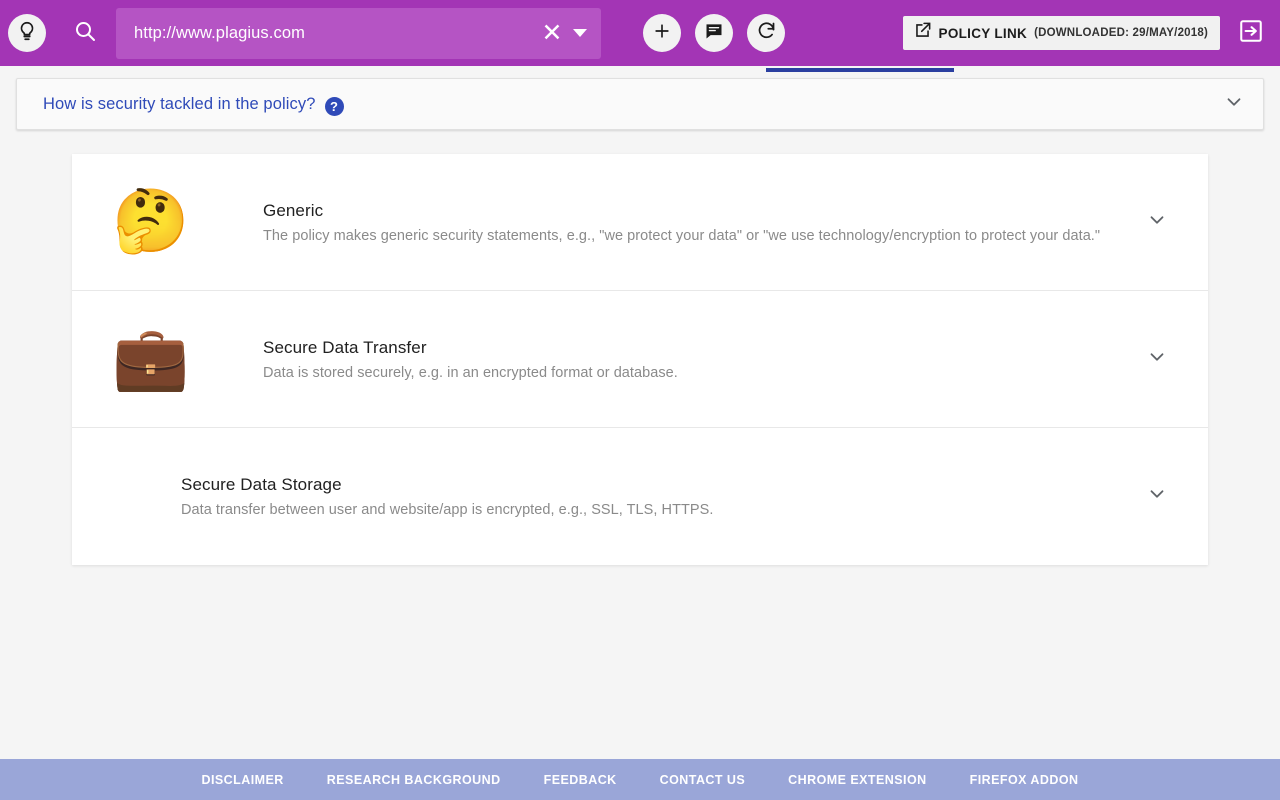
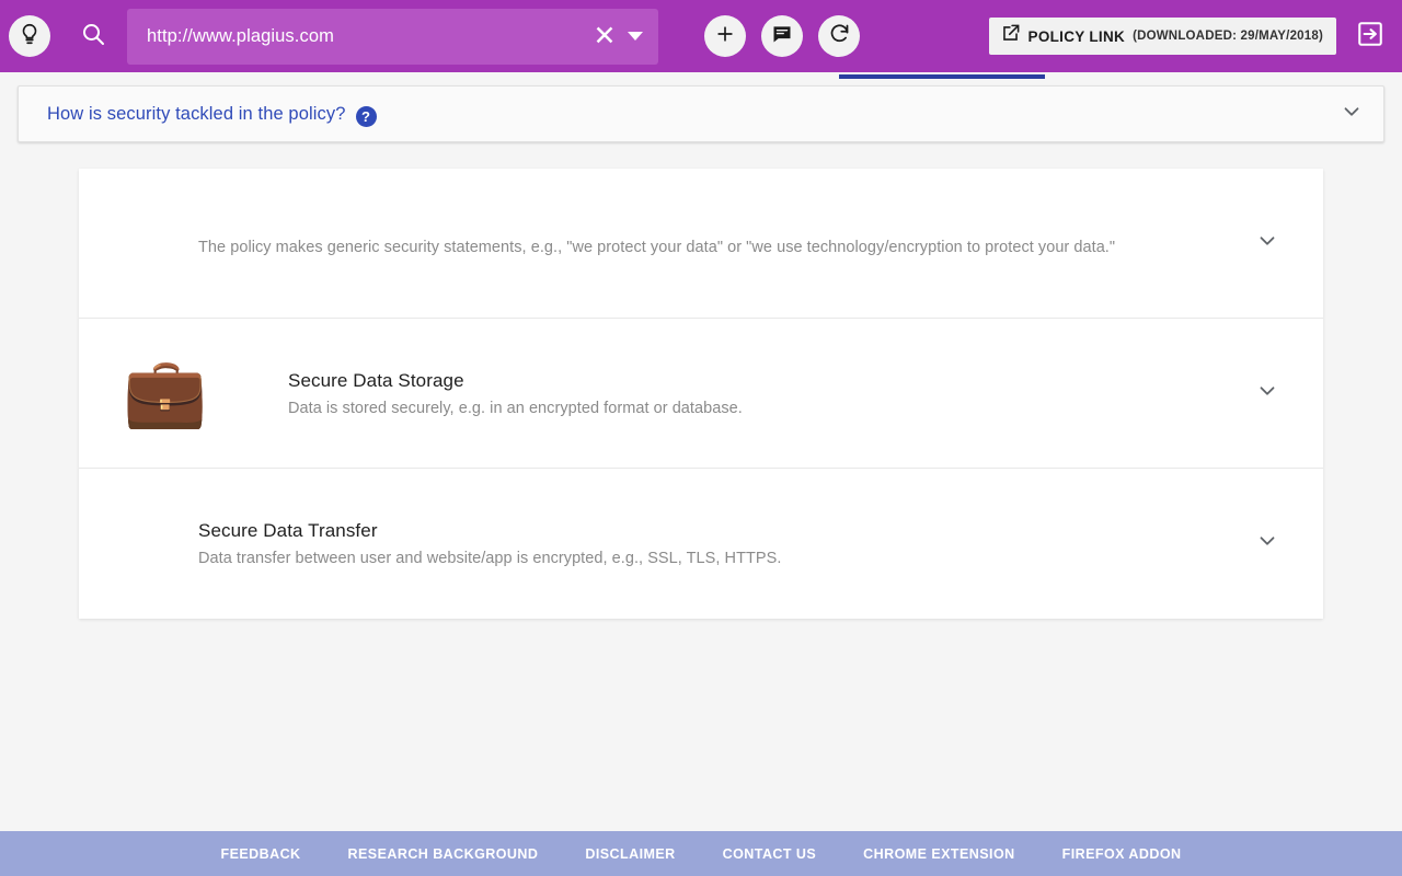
  http://www.plagius.com
  ✕
  POLICY LINK
  (DOWNLOADED: 29/MAY/2018)
  How is security tackled in the policy?
  ?
- 🤔
- Generic
  The policy makes generic security statements, e.g., "we protect your data" or "we use technology/encryption to protect your data."
  💼
- Secure Data Transfer
+ Secure Data Storage
  Data is stored securely, e.g. in an encrypted format or database.
- Secure Data Storage
+ Secure Data Transfer
  Data transfer between user and website/app is encrypted, e.g., SSL, TLS, HTTPS.
- DISCLAIMER
+ FEEDBACK
  RESEARCH BACKGROUND
- FEEDBACK
+ DISCLAIMER
  CONTACT US
  CHROME EXTENSION
  FIREFOX ADDON
